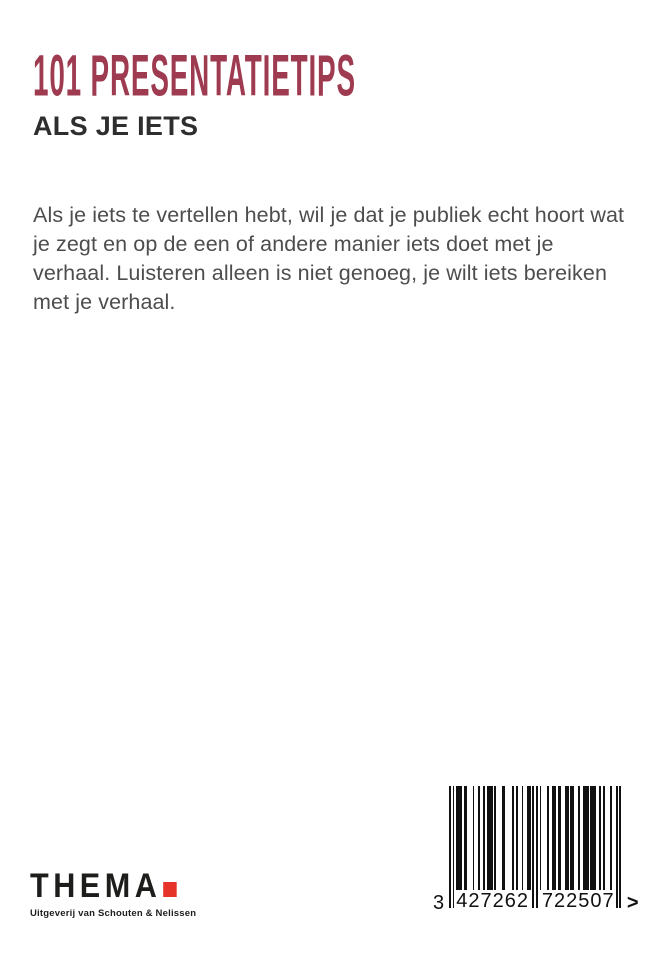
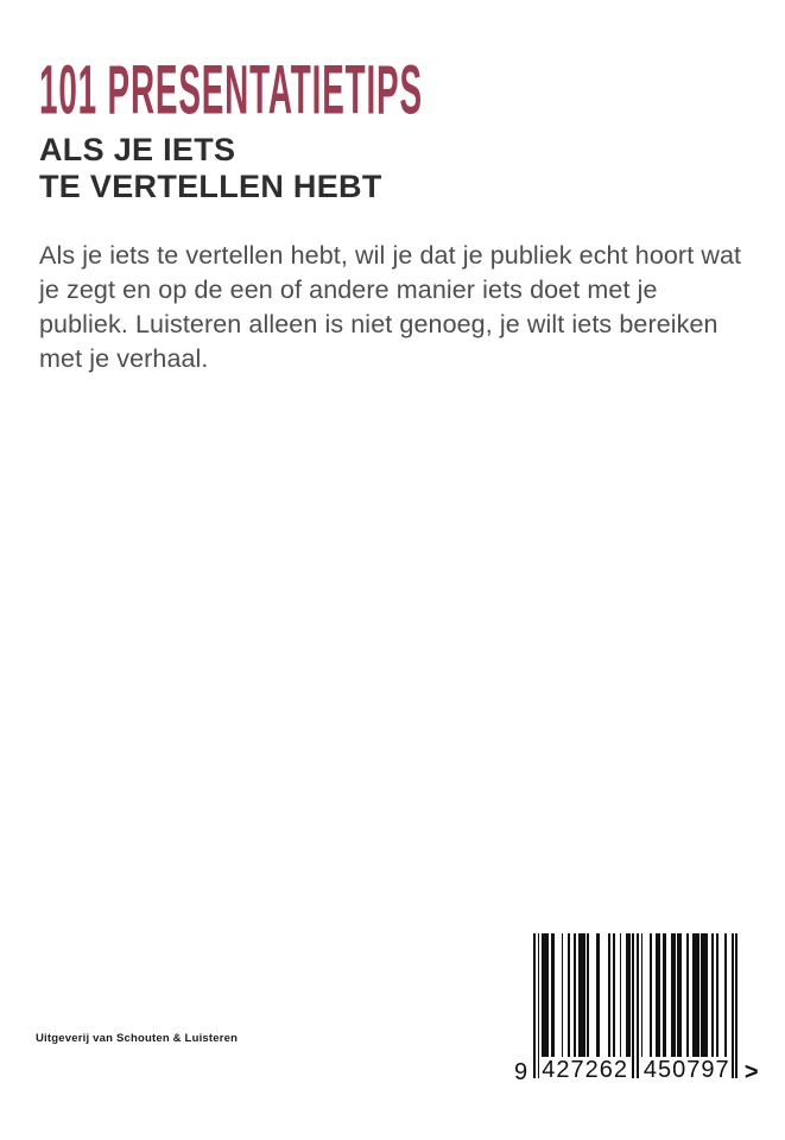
  101 PRESENTATIETIPS
  ALS JE IETS
+ TE VERTELLEN HEBT
- Als je iets te vertellen hebt, wil je dat je publiek echt hoort wat je zegt en op de een of andere manier iets doet met je verhaal. Luisteren alleen is niet genoeg, je wilt iets bereiken met je verhaal.
+ Als je iets te vertellen hebt, wil je dat je publiek echt hoort wat je zegt en op de een of andere manier iets doet met je publiek. Luisteren alleen is niet genoeg, je wilt iets bereiken met je verhaal.
- THEMA
- Uitgeverij van Schouten & Nelissen
+ Uitgeverij van Schouten & Luisteren
- 3
+ 9
  427262
- 722507
+ 450797
  >
